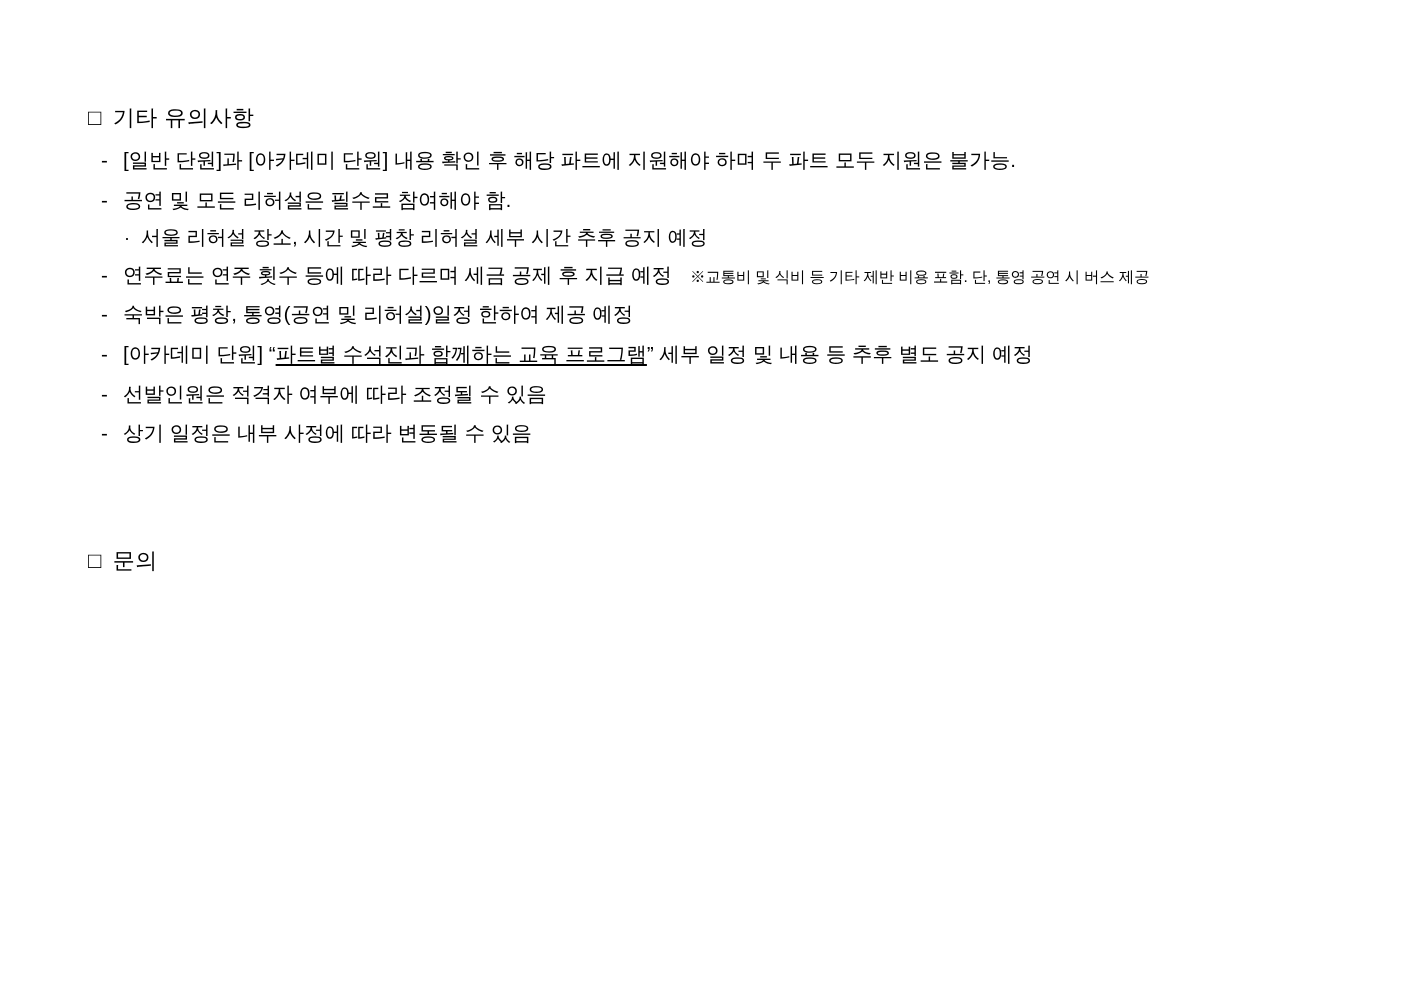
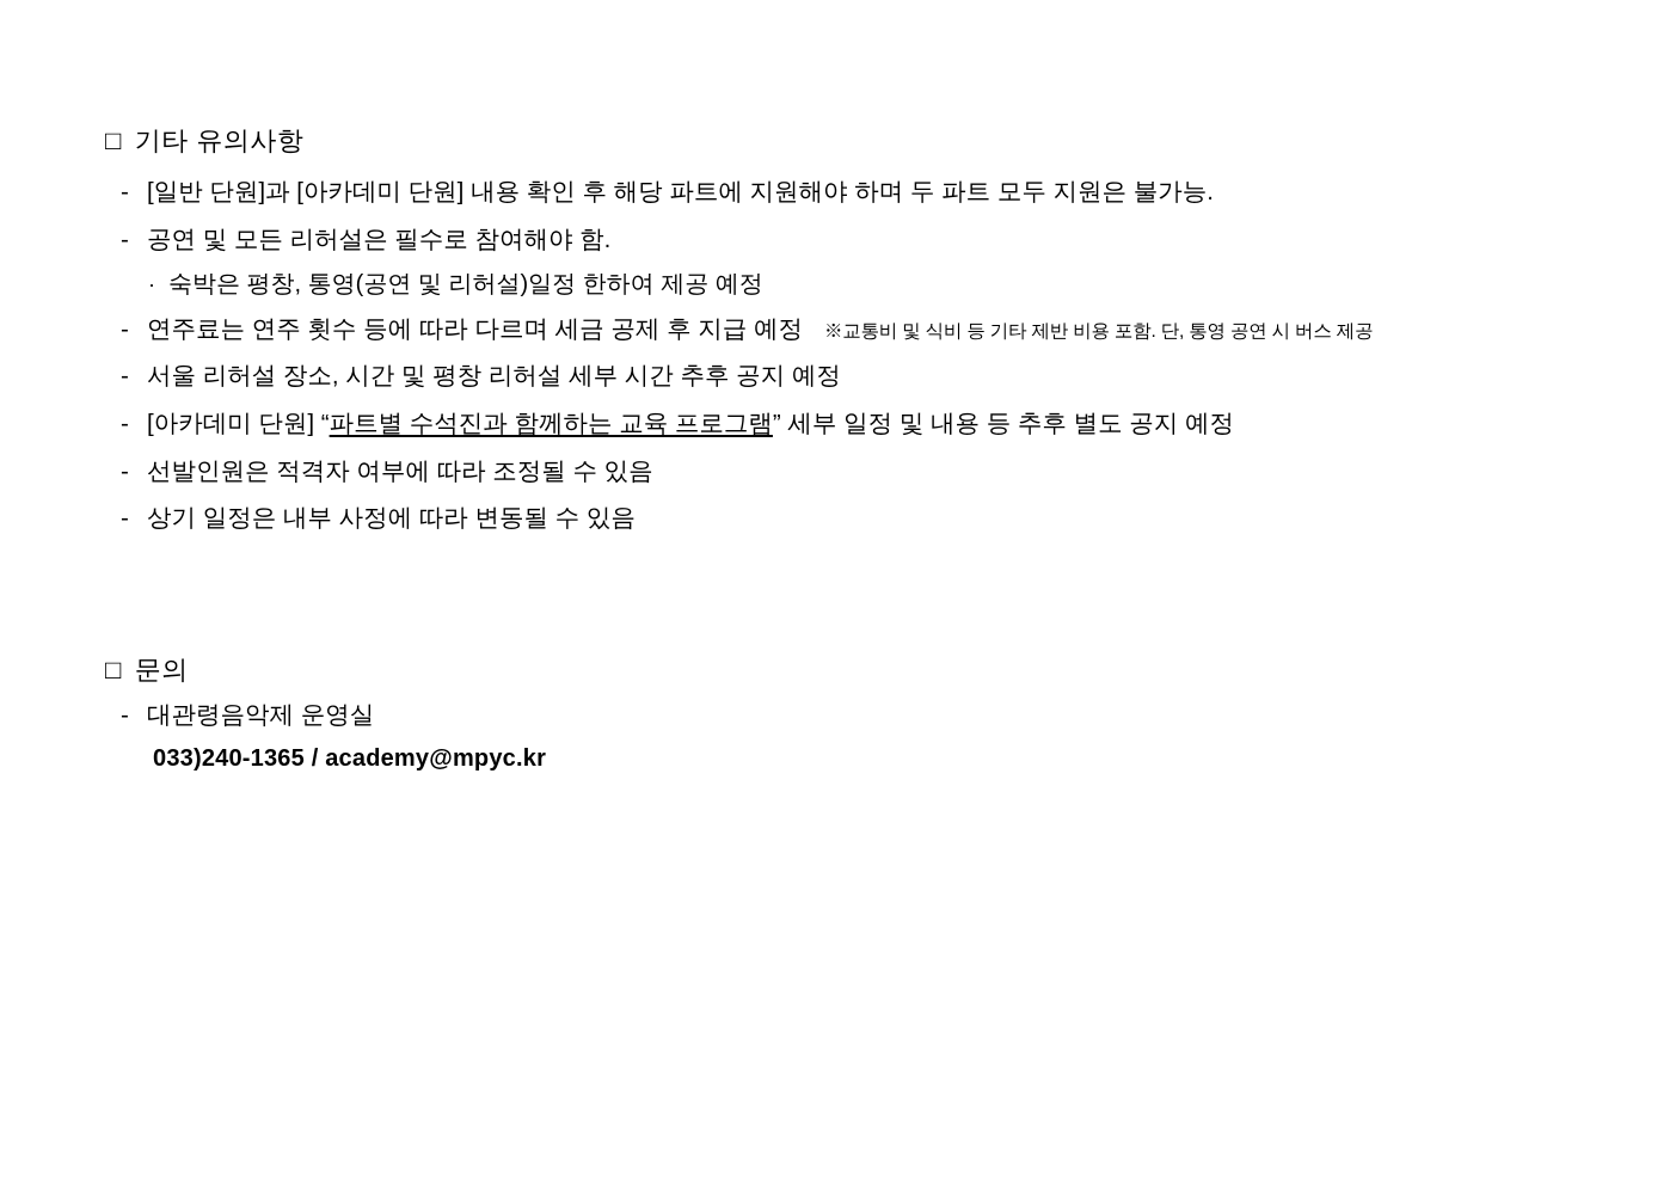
  □ 기타 유의사항
  - [일반 단원]과 [아카데미 단원] 내용 확인 후 해당 파트에 지원해야 하며 두 파트 모두 지원은 불가능.
  - 공연 및 모든 리허설은 필수로 참여해야 함.
- · 서울 리허설 장소, 시간 및 평창 리허설 세부 시간 추후 공지 예정
+ · 숙박은 평창, 통영(공연 및 리허설)일정 한하여 제공 예정
  - 연주료는 연주 횟수 등에 따라 다르며 세금 공제 후 지급 예정 ※교통비 및 식비 등 기타 제반 비용 포함. 단, 통영 공연 시 버스 제공
- - 숙박은 평창, 통영(공연 및 리허설)일정 한하여 제공 예정
+ - 서울 리허설 장소, 시간 및 평창 리허설 세부 시간 추후 공지 예정
  - [아카데미 단원] “파트별 수석진과 함께하는 교육 프로그램” 세부 일정 및 내용 등 추후 별도 공지 예정
  - 선발인원은 적격자 여부에 따라 조정될 수 있음
  - 상기 일정은 내부 사정에 따라 변동될 수 있음
  □ 문의
+ - 대관령음악제 운영실
+ 033)240-1365 / academy@mpyc.kr
